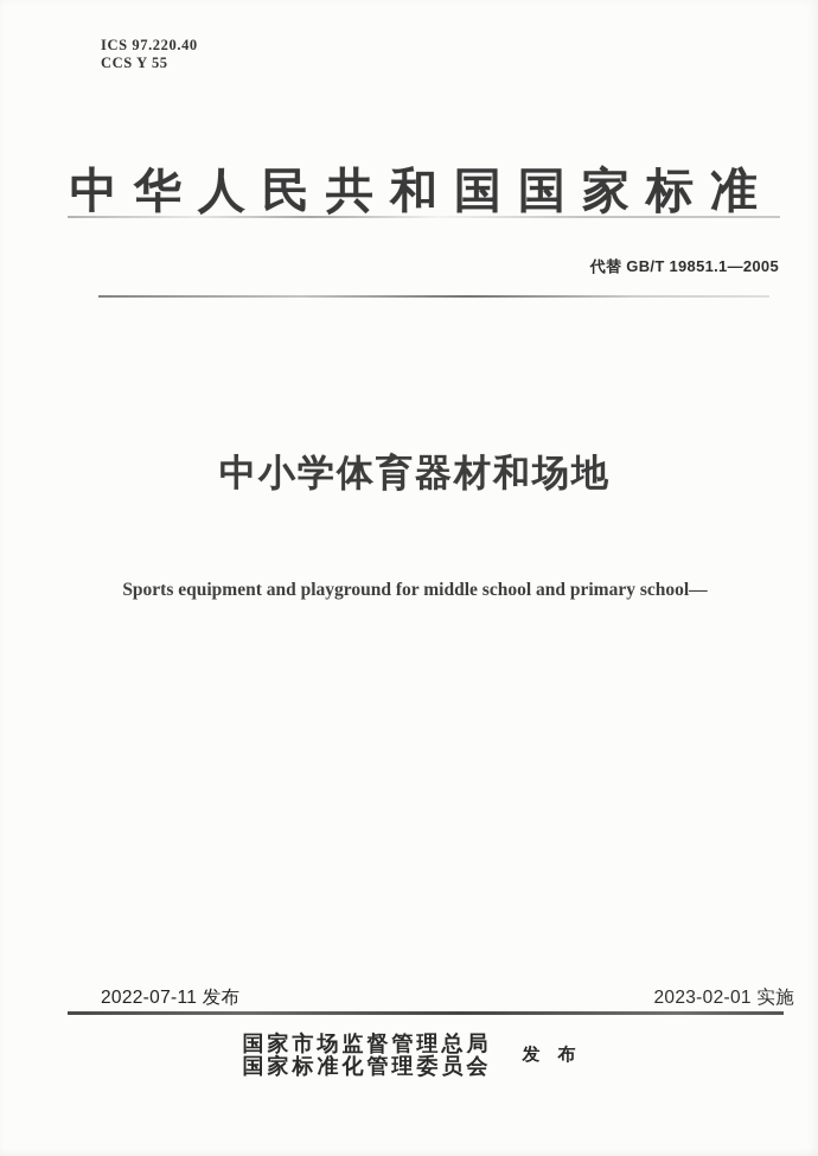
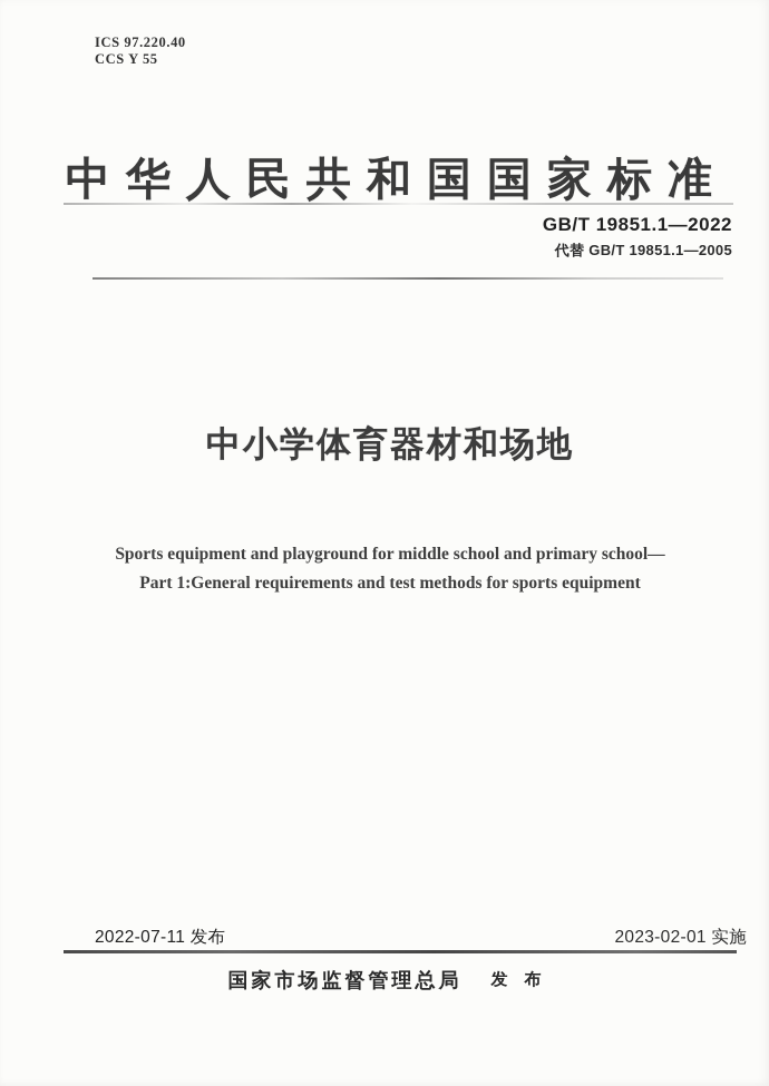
  ICS 97.220.40
  CCS Y 55
  中华人民共和国国家标准
+ GB/T 19851.1—2022
  代替 GB/T 19851.1—2005
  中小学体育器材和场地
  Sports equipment and playground for middle school and primary school—
+ Part 1:General requirements and test methods for sports equipment
  2022-07-11 发布
  2023-02-01 实施
  国家市场监督管理总局
- 国家标准化管理委员会
  发 布
